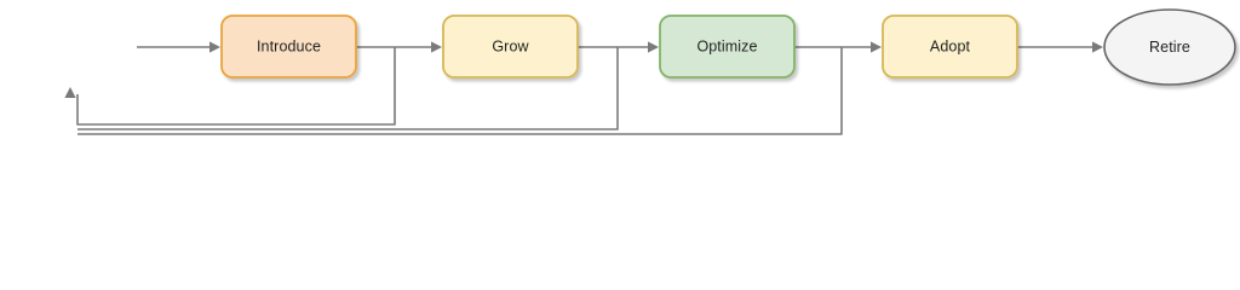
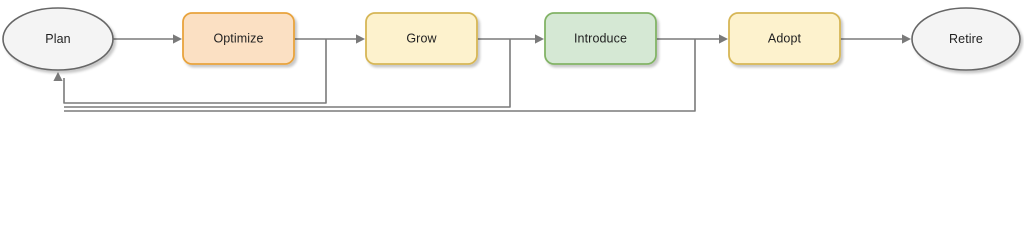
+ Plan
- Introduce
+ Optimize
  Grow
- Optimize
+ Introduce
  Adopt
  Retire
